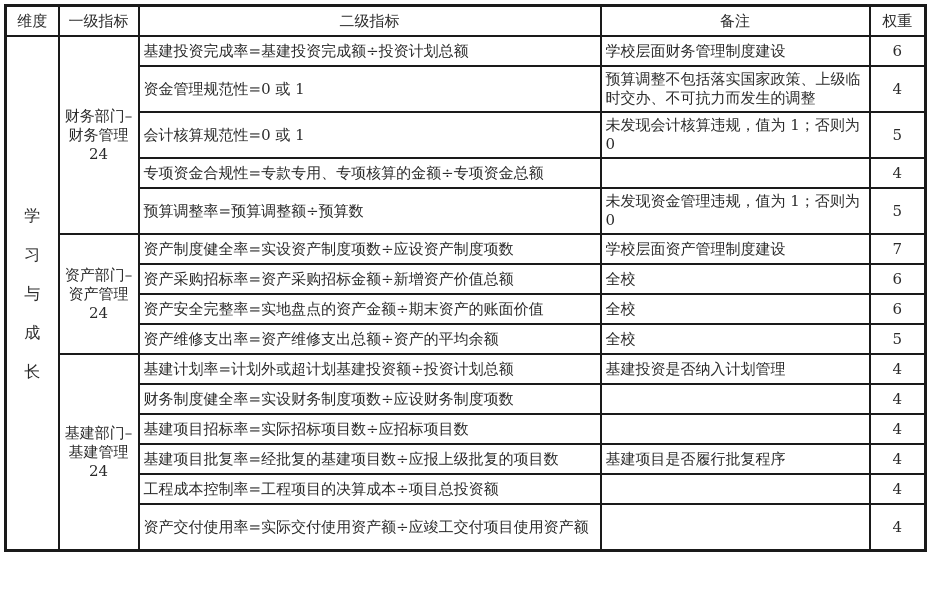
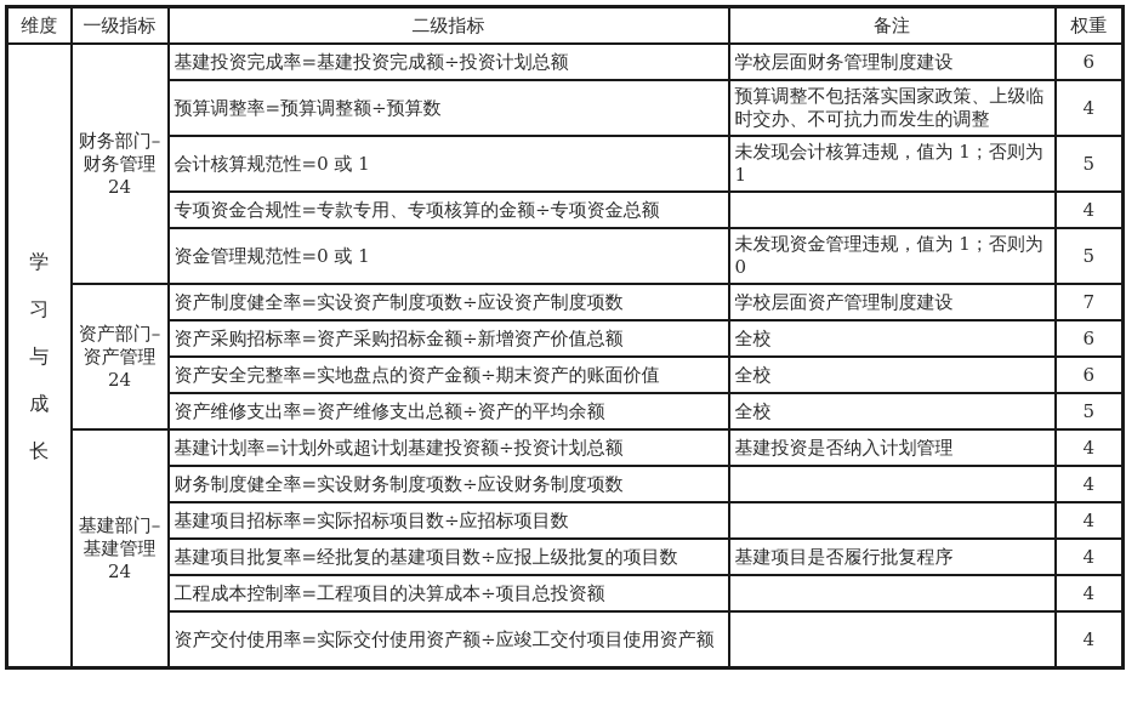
  维度	一级指标	二级指标	备注	权重
  学 习 与 成 长	财务部门– 财务管理 24	基建投资完成率=基建投资完成额÷投资计划总额	学校层面财务管理制度建设	6
- 资金管理规范性=0 或 1	预算调整不包括落实国家政策、上级临时交办、不可抗力而发生的调整	4
+ 预算调整率=预算调整额÷预算数	预算调整不包括落实国家政策、上级临时交办、不可抗力而发生的调整	4
- 会计核算规范性=0 或 1	未发现会计核算违规，值为 1；否则为 0	5
+ 会计核算规范性=0 或 1	未发现会计核算违规，值为 1；否则为 1	5
  专项资金合规性=专款专用、专项核算的金额÷专项资金总额		4
- 预算调整率=预算调整额÷预算数	未发现资金管理违规，值为 1；否则为 0	5
+ 资金管理规范性=0 或 1	未发现资金管理违规，值为 1；否则为 0	5
  资产部门– 资产管理 24	资产制度健全率=实设资产制度项数÷应设资产制度项数	学校层面资产管理制度建设	7
  资产采购招标率=资产采购招标金额÷新增资产价值总额	全校	6
  资产安全完整率=实地盘点的资产金额÷期末资产的账面价值	全校	6
  资产维修支出率=资产维修支出总额÷资产的平均余额	全校	5
  基建部门– 基建管理 24	基建计划率=计划外或超计划基建投资额÷投资计划总额	基建投资是否纳入计划管理	4
  财务制度健全率=实设财务制度项数÷应设财务制度项数		4
  基建项目招标率=实际招标项目数÷应招标项目数		4
  基建项目批复率=经批复的基建项目数÷应报上级批复的项目数	基建项目是否履行批复程序	4
  工程成本控制率=工程项目的决算成本÷项目总投资额		4
  资产交付使用率=实际交付使用资产额÷应竣工交付项目使用资产额		4
